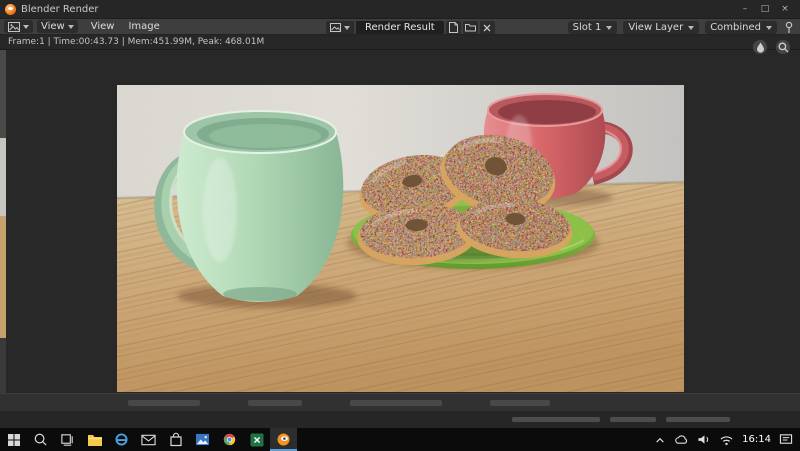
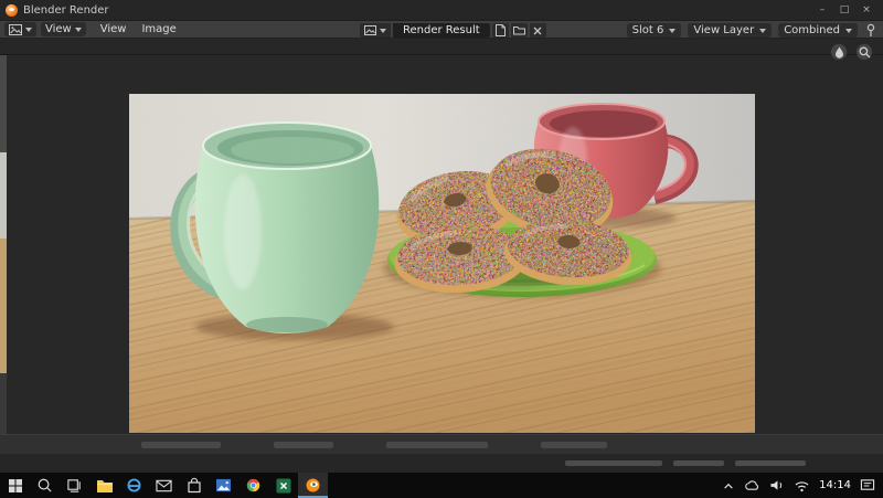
  Blender Render
  –
  □
  ×
  View
  View
  Image
  Render Result
- Slot 1
+ Slot 6
  View Layer
  Combined
- Frame:1 | Time:00:43.73 | Mem:451.99M, Peak: 468.01M
- 16:14
+ 14:14
